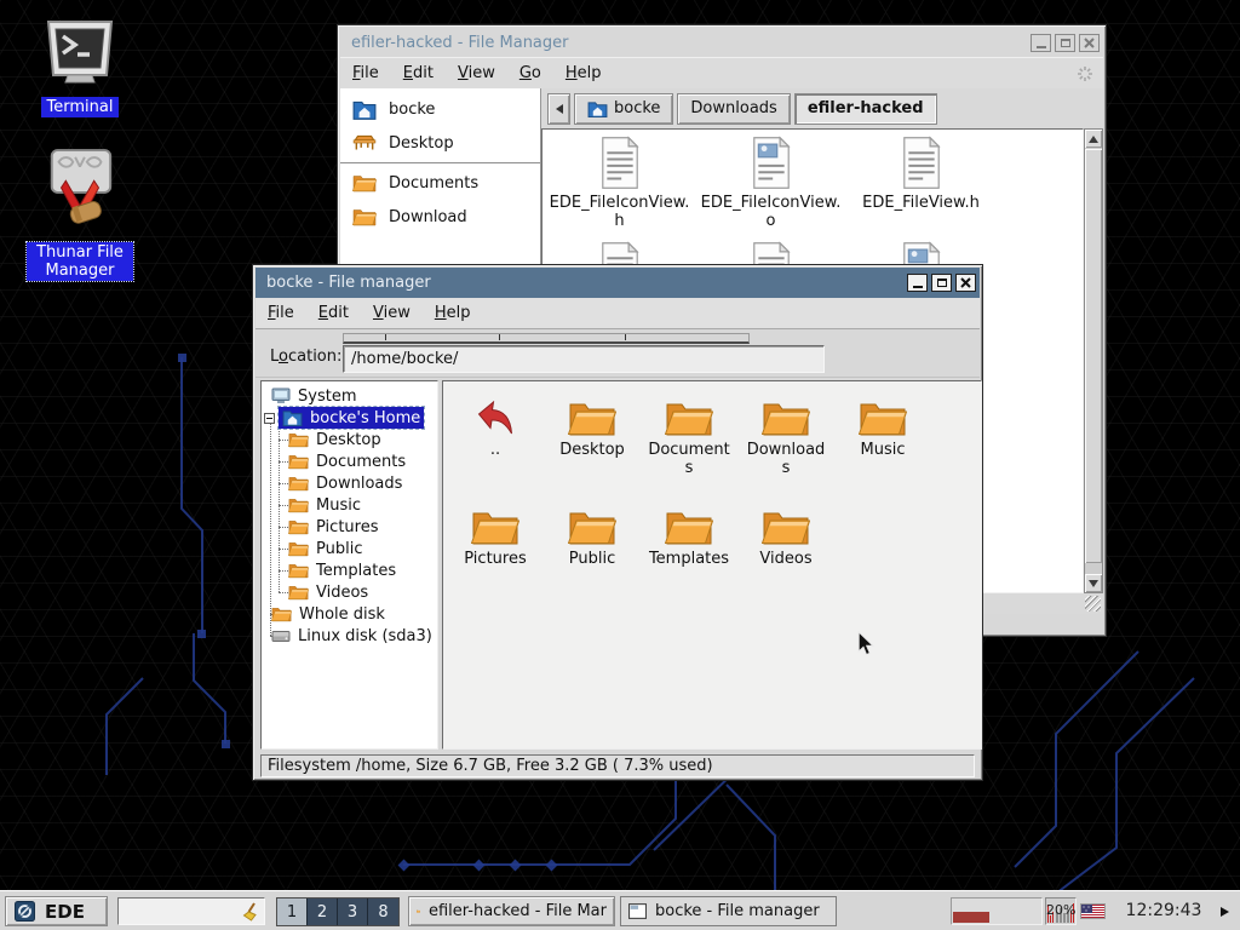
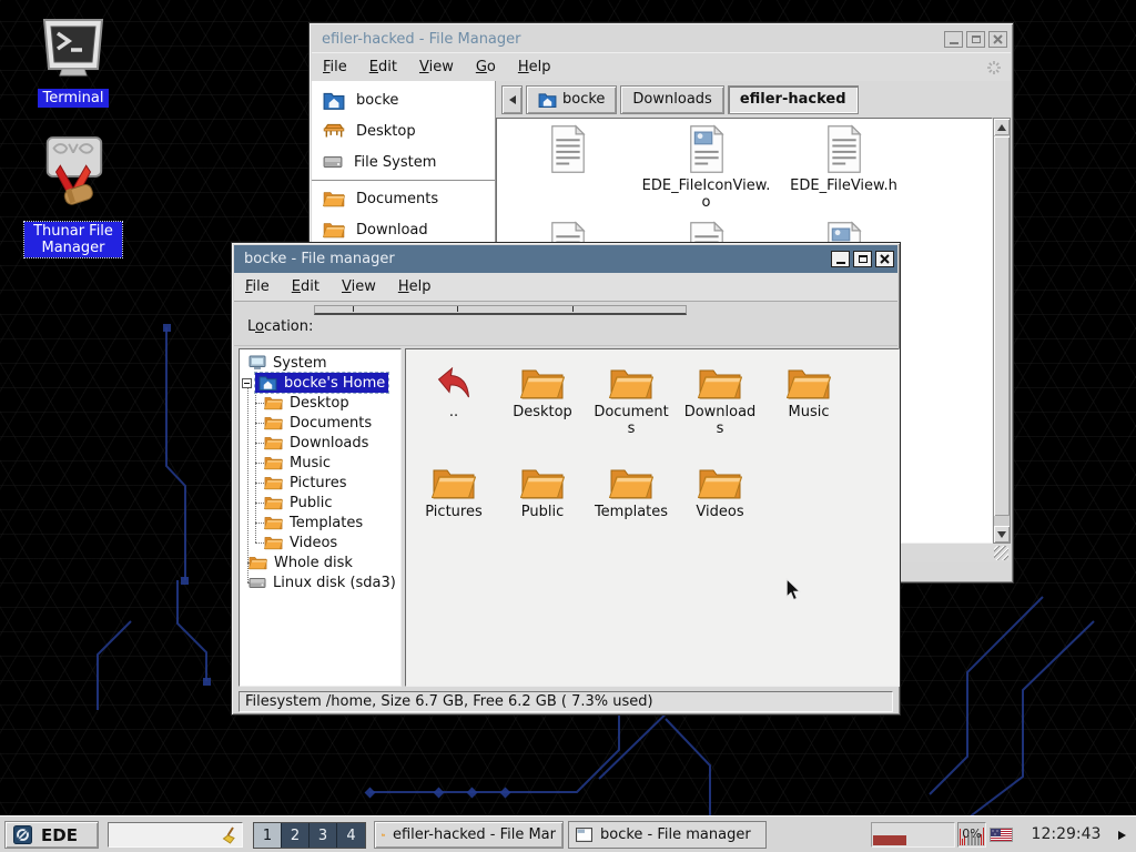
  Terminal
  Thunar File Manager
  efiler-hacked - File Manager
  File
  Edit
  View
  Go
  Help
  bocke
  Desktop
+ File System
  Documents
  Download
  bocke
  Downloads
  efiler-hacked
- EDE_FileIconView.h
  EDE_FileIconView.o
  EDE_FileView.h
  bocke - File manager
  File
  Edit
  View
  Help
  Location:
- /home/bocke/
  System
  bocke's Home
  Desktop
  Documents
  Downloads
  Music
  Pictures
  Public
  Templates
  Videos
  Whole disk
  Linux disk (sda3)
  ..
  Desktop
  Documents
  Downloads
  Music
  Pictures
  Public
  Templates
  Videos
- Filesystem /home, Size 6.7 GB, Free 3.2 GB ( 7.3% used)
+ Filesystem /home, Size 6.7 GB, Free 6.2 GB ( 7.3% used)
  EDE
  1
  2
  3
- 8
+ 4
  efiler-hacked - File Mar
  bocke - File manager
- 20%
+ 0%
  12:29:43
